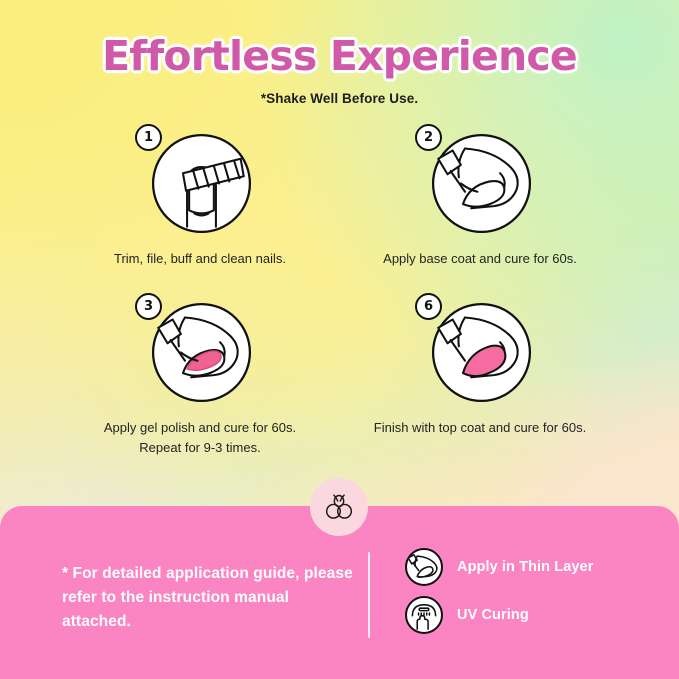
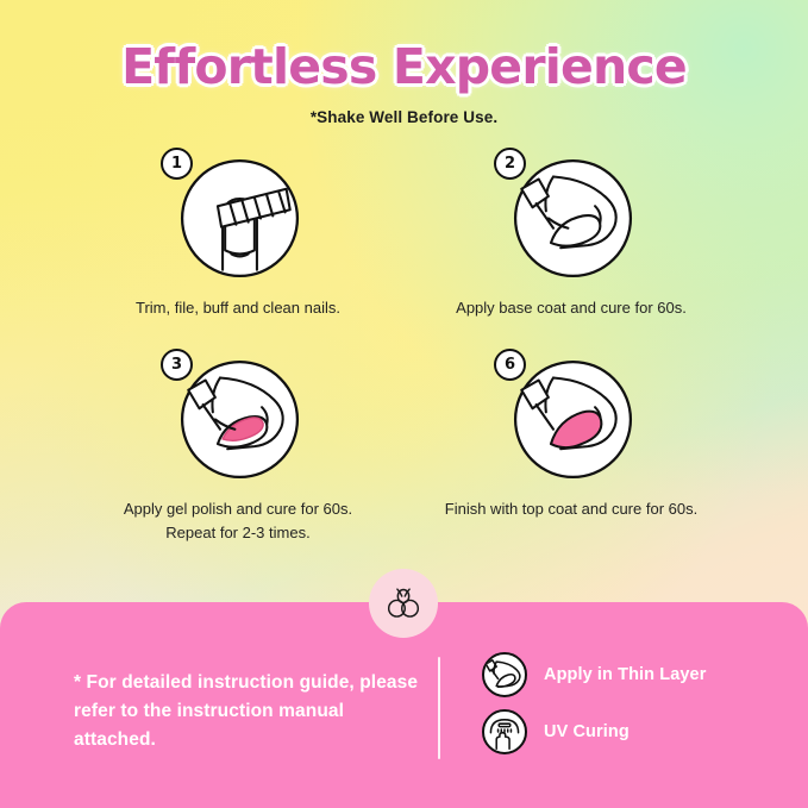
  Effortless Experience
  *Shake Well Before Use.
  1
  Trim, file, buff and clean nails.
  2
  Apply base coat and cure for 60s.
  3
- Apply gel polish and cure for 60s. Repeat for 9-3 times.
+ Apply gel polish and cure for 60s. Repeat for 2-3 times.
  6
  Finish with top coat and cure for 60s.
- * For detailed application guide, please refer to the instruction manual attached.
+ * For detailed instruction guide, please refer to the instruction manual attached.
  Apply in Thin Layer
  UV Curing
